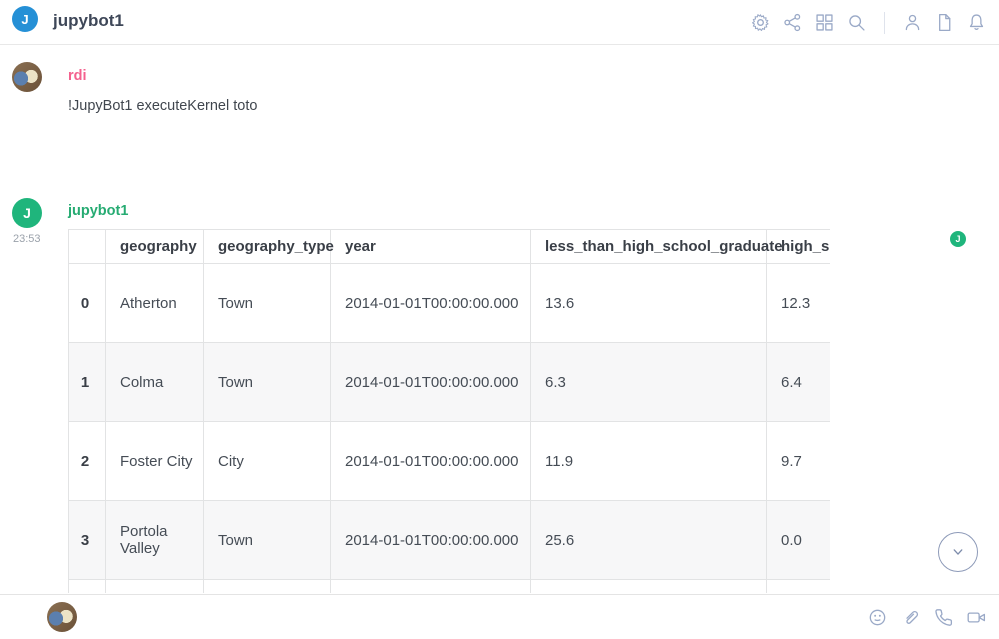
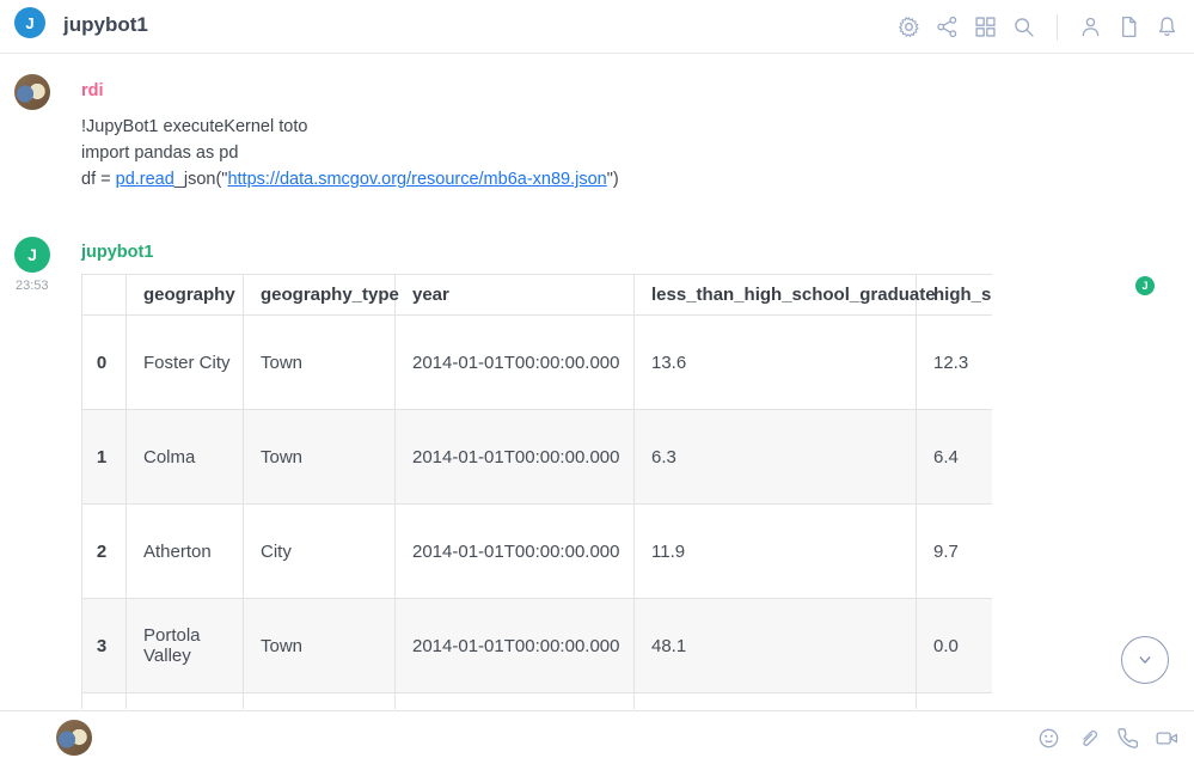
  J
  jupybot1
  rdi
  !JupyBot1 executeKernel toto
+ import pandas as pd
+ df = pd.read_json("https://data.smcgov.org/resource/mb6a-xn89.json")
  J
  jupybot1
  23:53
  	geography	geography_type	year	less_than_high_school_graduate	high_s
- 0	Atherton	Town	2014-01-01T00:00:00.000	13.6	12.3
+ 0	Foster City	Town	2014-01-01T00:00:00.000	13.6	12.3
  1	Colma	Town	2014-01-01T00:00:00.000	6.3	6.4
- 2	Foster City	City	2014-01-01T00:00:00.000	11.9	9.7
+ 2	Atherton	City	2014-01-01T00:00:00.000	11.9	9.7
- 3	Portola Valley	Town	2014-01-01T00:00:00.000	25.6	0.0
+ 3	Portola Valley	Town	2014-01-01T00:00:00.000	48.1	0.0
  J
